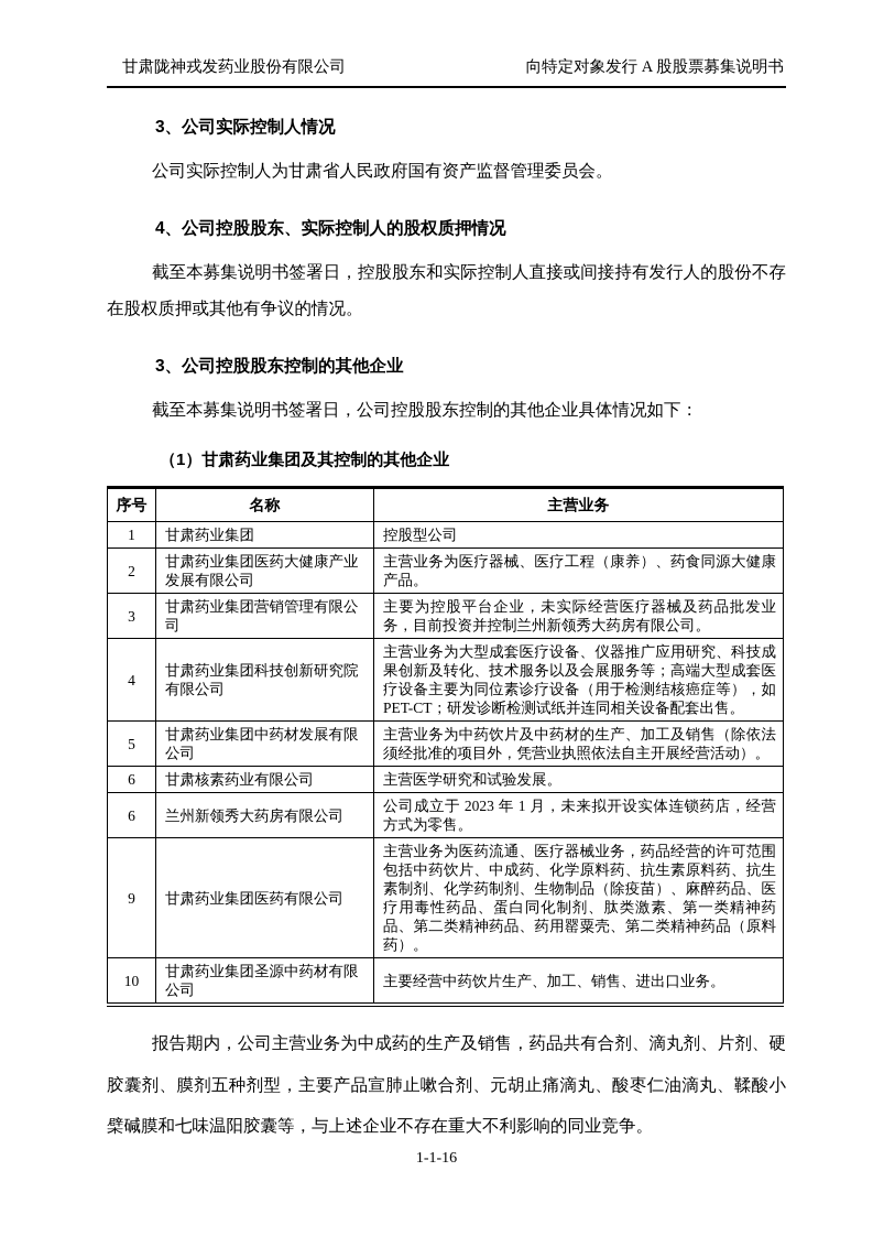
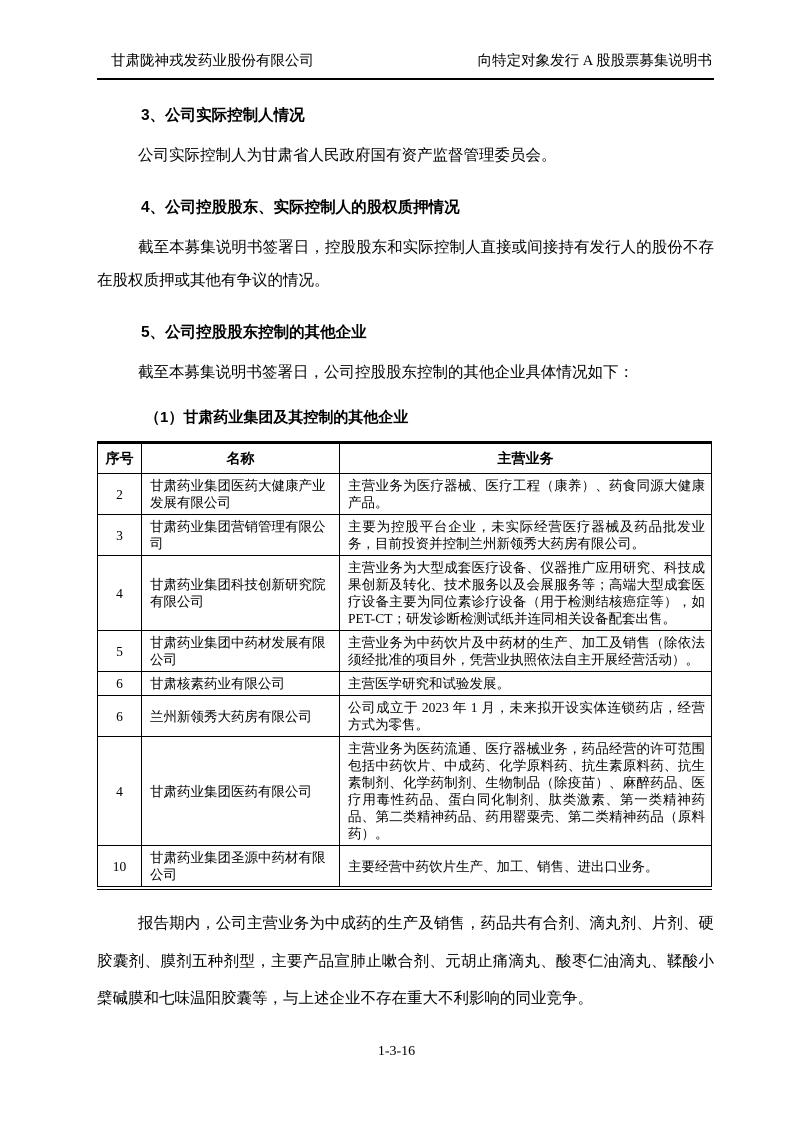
  甘肃陇神戎发药业股份有限公司
  向特定对象发行 A 股股票募集说明书
  3、公司实际控制人情况
  公司实际控制人为甘肃省人民政府国有资产监督管理委员会。
  4、公司控股股东、实际控制人的股权质押情况
  截至本募集说明书签署日，控股股东和实际控制人直接或间接持有发行人的股份不存在股权质押或其他有争议的情况。
- 3、公司控股股东控制的其他企业
+ 5、公司控股股东控制的其他企业
  截至本募集说明书签署日，公司控股股东控制的其他企业具体情况如下：
  （1）甘肃药业集团及其控制的其他企业
  序号	名称	主营业务
- 1	甘肃药业集团	控股型公司
  2	甘肃药业集团医药大健康产业发展有限公司	主营业务为医疗器械、医疗工程（康养）、药食同源大健康产品。
  3	甘肃药业集团营销管理有限公司	主要为控股平台企业，未实际经营医疗器械及药品批发业务，目前投资并控制兰州新领秀大药房有限公司。
  4	甘肃药业集团科技创新研究院有限公司	主营业务为大型成套医疗设备、仪器推广应用研究、科技成果创新及转化、技术服务以及会展服务等；高端大型成套医疗设备主要为同位素诊疗设备（用于检测结核癌症等），如 PET-CT；研发诊断检测试纸并连同相关设备配套出售。
  5	甘肃药业集团中药材发展有限公司	主营业务为中药饮片及中药材的生产、加工及销售（除依法须经批准的项目外，凭营业执照依法自主开展经营活动）。
  6	甘肃核素药业有限公司	主营医学研究和试验发展。
  6	兰州新领秀大药房有限公司	公司成立于 2023 年 1 月，未来拟开设实体连锁药店，经营方式为零售。
- 9	甘肃药业集团医药有限公司	主营业务为医药流通、医疗器械业务，药品经营的许可范围包括中药饮片、中成药、化学原料药、抗生素原料药、抗生素制剂、化学药制剂、生物制品（除疫苗）、麻醉药品、医疗用毒性药品、蛋白同化制剂、肽类激素、第一类精神药品、第二类精神药品、药用罂粟壳、第二类精神药品（原料药）。
+ 4	甘肃药业集团医药有限公司	主营业务为医药流通、医疗器械业务，药品经营的许可范围包括中药饮片、中成药、化学原料药、抗生素原料药、抗生素制剂、化学药制剂、生物制品（除疫苗）、麻醉药品、医疗用毒性药品、蛋白同化制剂、肽类激素、第一类精神药品、第二类精神药品、药用罂粟壳、第二类精神药品（原料药）。
  10	甘肃药业集团圣源中药材有限公司	主要经营中药饮片生产、加工、销售、进出口业务。
  报告期内，公司主营业务为中成药的生产及销售，药品共有合剂、滴丸剂、片剂、硬胶囊剂、膜剂五种剂型，主要产品宣肺止嗽合剂、元胡止痛滴丸、酸枣仁油滴丸、鞣酸小檗碱膜和七味温阳胶囊等，与上述企业不存在重大不利影响的同业竞争。
- 1-1-16
+ 1-3-16
